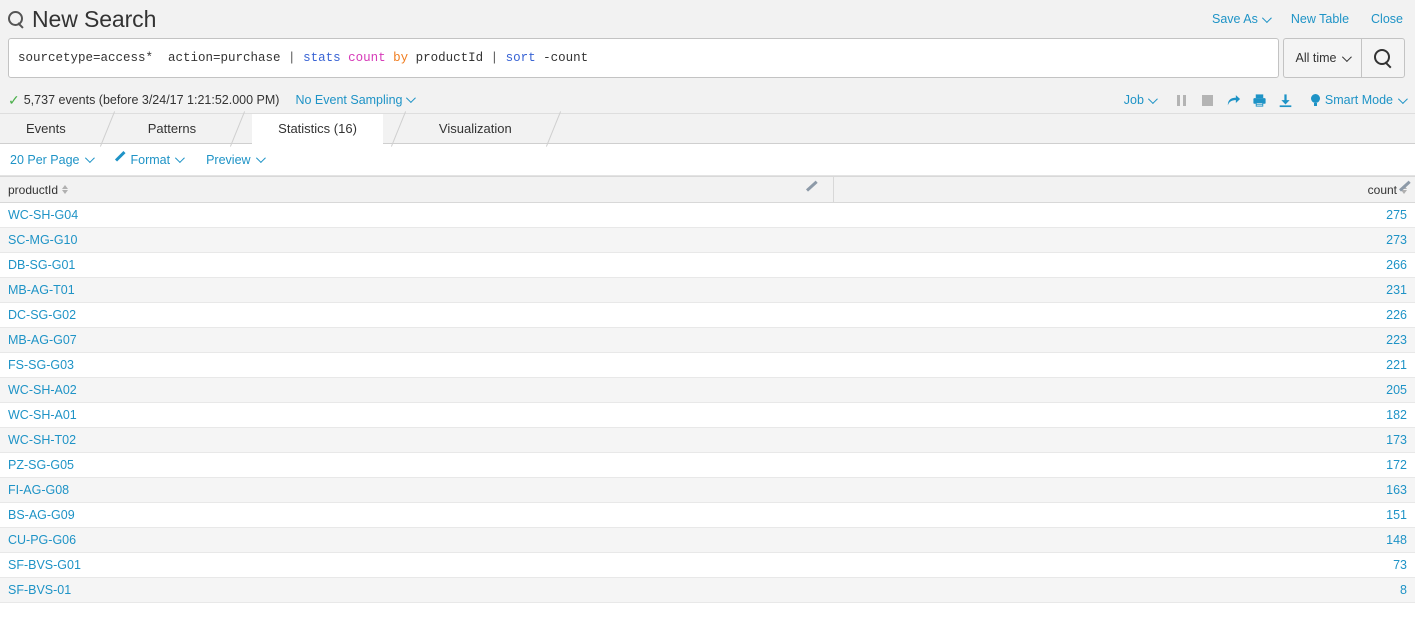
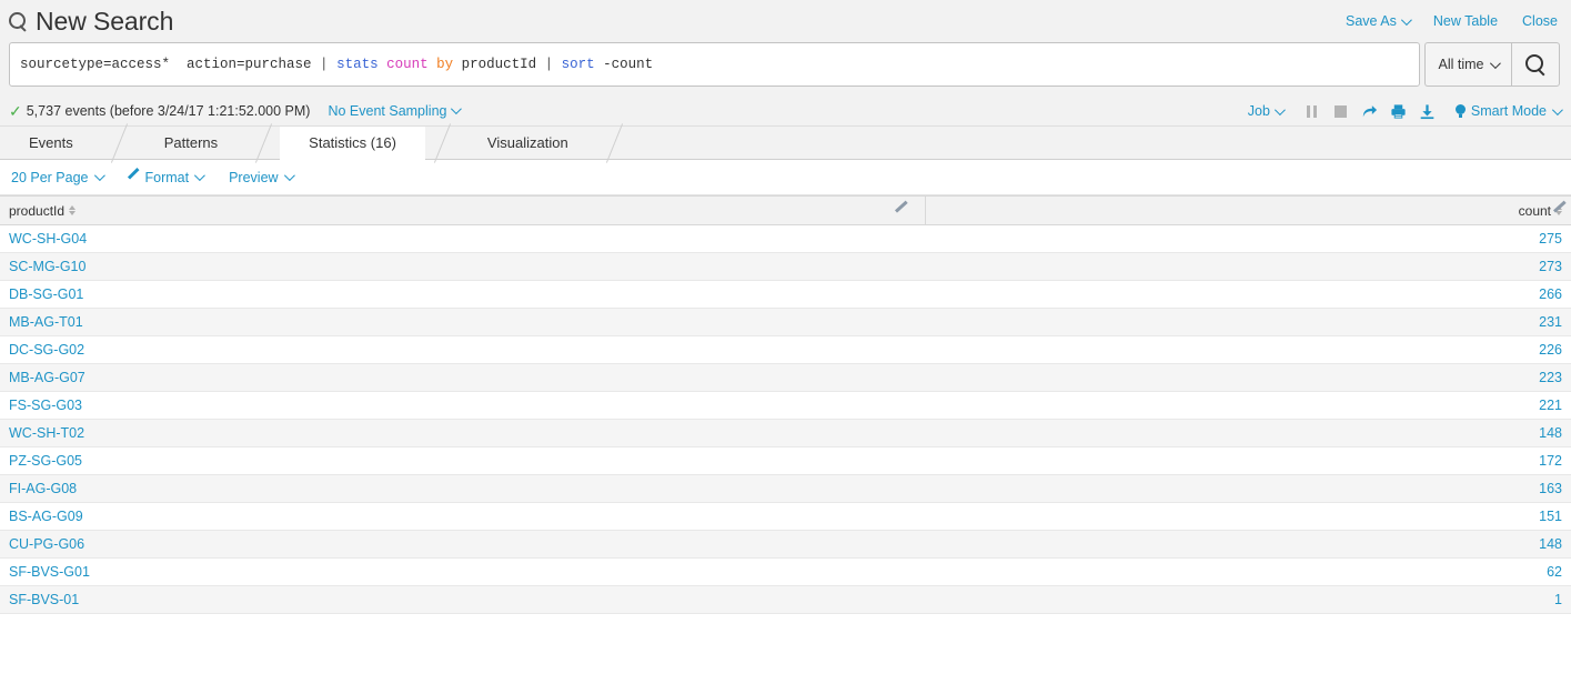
  New Search
  Save As
  New Table
  Close
  sourcetype=access* action=purchase
  |
  stats
  count
  by
  productId
  |
  sort
  -count
  All time
  ✓
  5,737 events (before 3/24/17 1:21:52.000 PM)
  No Event Sampling
  Job
  Smart Mode
  Events
  Patterns
  Statistics (16)
  Visualization
  20 Per Page
  Format
  Preview
  productId	count
  WC-SH-G04	275
  SC-MG-G10	273
  DB-SG-G01	266
  MB-AG-T01	231
  DC-SG-G02	226
  MB-AG-G07	223
  FS-SG-G03	221
- WC-SH-A02	205
- WC-SH-A01	182
- WC-SH-T02	173
+ WC-SH-T02	148
  PZ-SG-G05	172
  FI-AG-G08	163
  BS-AG-G09	151
  CU-PG-G06	148
- SF-BVS-G01	73
+ SF-BVS-G01	62
- SF-BVS-01	8
+ SF-BVS-01	1
